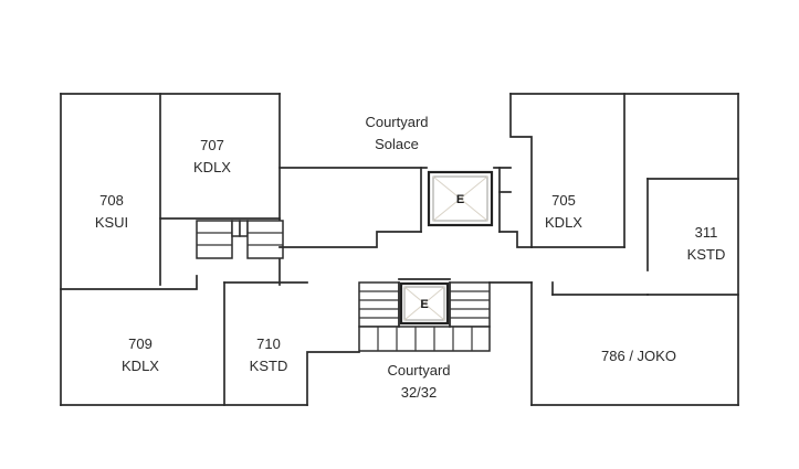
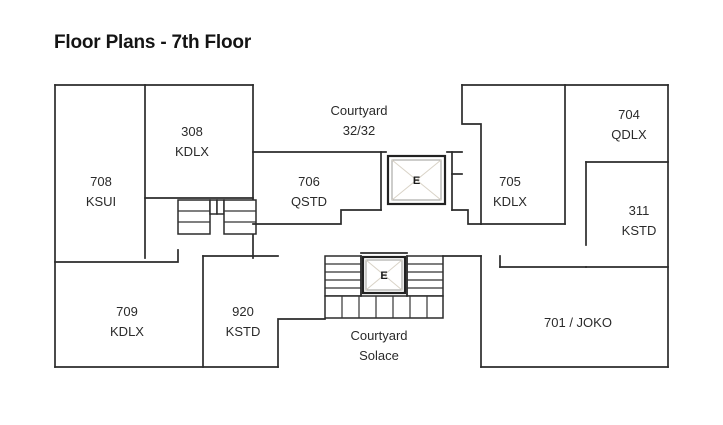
+ Floor Plans - 7th Floor
  E
  E
  708
  KSUI
- 707
+ 308
  KDLX
+ 706
+ QSTD
  705
  KDLX
+ 704
+ QDLX
  311
  KSTD
  709
  KDLX
- 710
+ 920
  KSTD
- 786 / JOKO
+ 701 / JOKO
  Courtyard
- Solace
+ 32/32
  Courtyard
- 32/32
+ Solace
